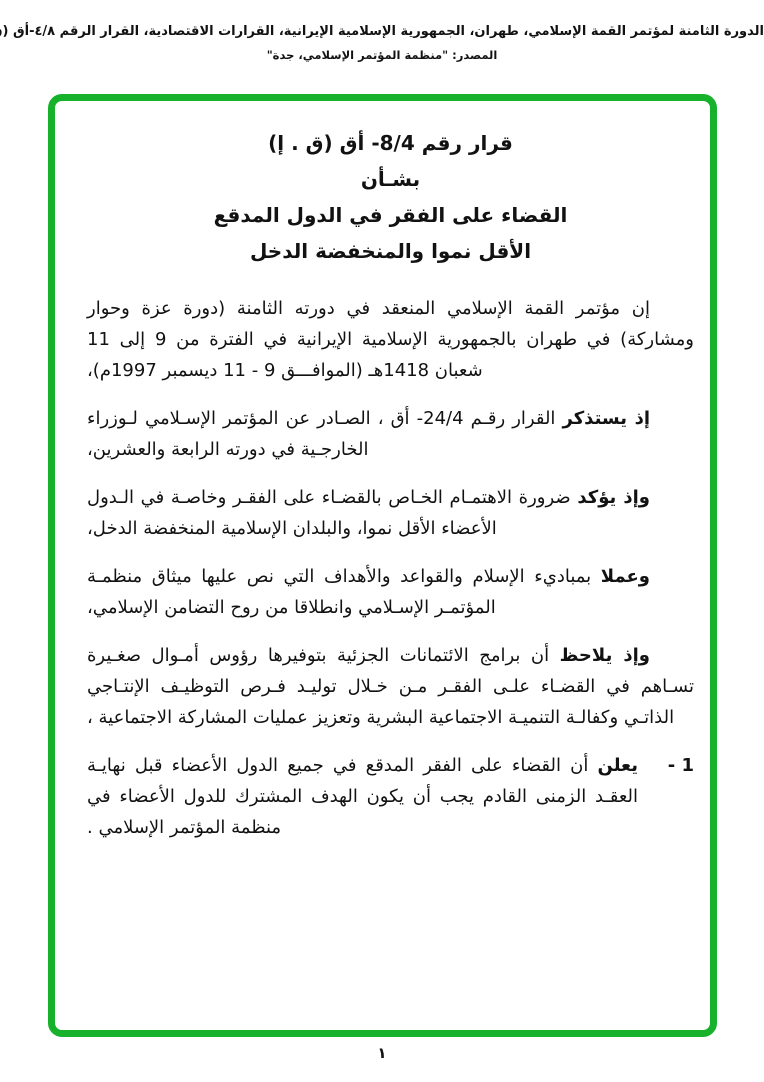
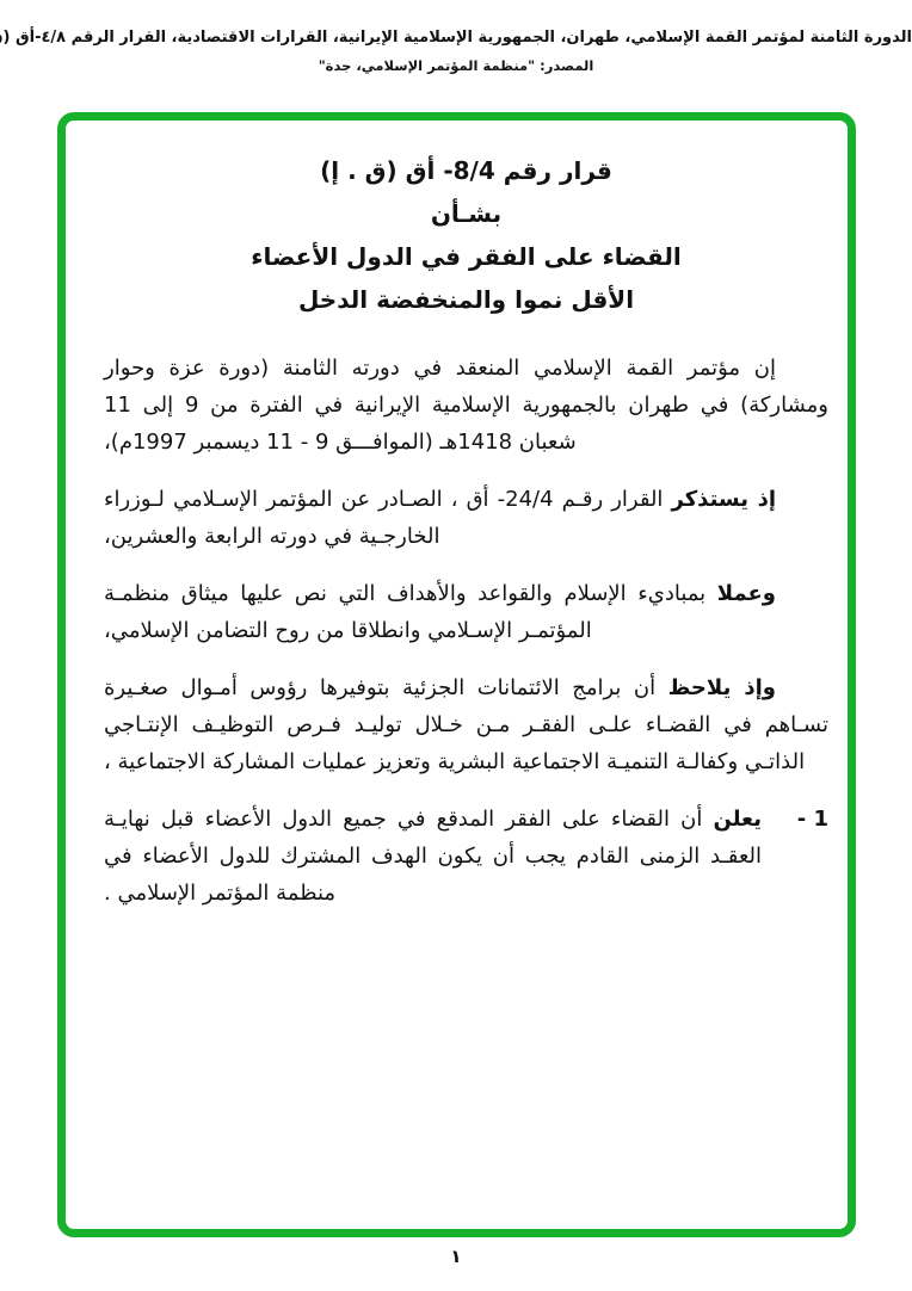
  الدورة الثامنة لمؤتمر القمة الإسلامي، طهران، الجمهورية الإسلامية الإيرانية، القرارات الاقتصادية، القرار الرقم ٤/٨-أق (
  المصدر: "منظمة المؤتمر الإسلامي، جدة"
  قرار رقم 8/4- أق (ق . إ)
  بشـأن
- القضاء على الفقر في الدول المدقع
+ القضاء على الفقر في الدول الأعضاء
  الأقل نموا والمنخفضة الدخل
  إن مؤتمر القمة الإسلامي المنعقد في دورته الثامنة (دورة عزة وحوار ومشاركة) في طهران بالجمهورية الإسلامية الإيرانية في الفترة من 9 إلى 11 شعبان 1418هـ (الموافـــق 9 - 11 ديسمبر 1997م)،
  إذ يستذكر القرار رقـم 24/4- أق ، الصـادر عن المؤتمر الإسـلامي لـوزراء الخارجـية في دورته الرابعة والعشرين،
- وإذ يؤكد ضرورة الاهتمـام الخـاص بالقضـاء على الفقـر وخاصـة في الـدول الأعضاء الأقل نموا، والبلدان الإسلامية المنخفضة الدخل،
  وعملا بمباديء الإسلام والقواعد والأهداف التي نص عليها ميثاق منظمـة المؤتمـر الإسـلامي وانطلاقا من روح التضامن الإسلامي،
  وإذ يلاحظ أن برامج الائتمانات الجزئية بتوفيرها رؤوس أمـوال صغـيرة تسـاهم في القضـاء علـى الفقـر مـن خـلال توليـد فـرص التوظيـف الإنتـاجي الذاتـي وكفالـة التنميـة الاجتماعية البشرية وتعزيز عمليات المشاركة الاجتماعية ،
  1 -
  يعلن أن القضاء على الفقر المدقع في جميع الدول الأعضاء قبل نهايـة العقـد الزمنى القادم يجب أن يكون الهدف المشترك للدول الأعضاء في منظمة المؤتمر الإسلامي .
  ١
